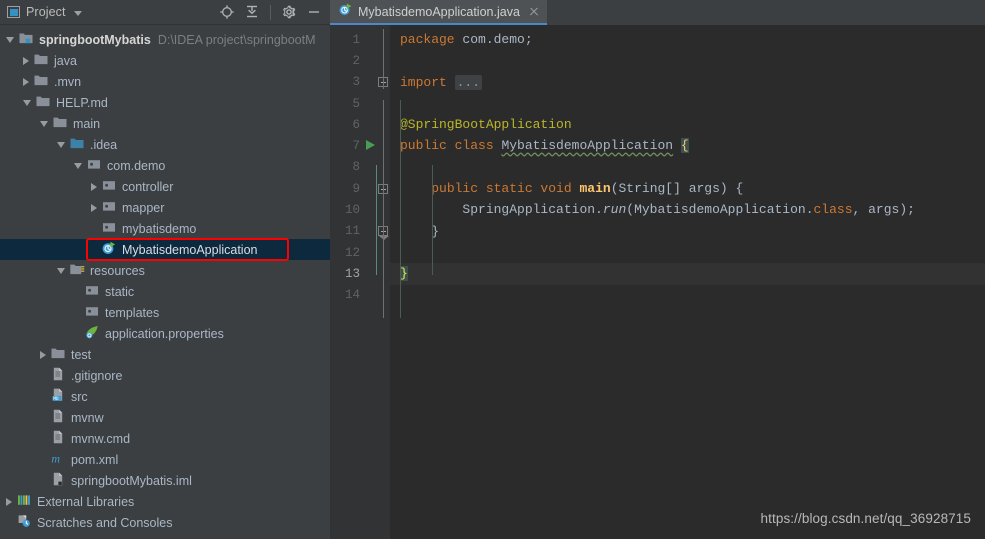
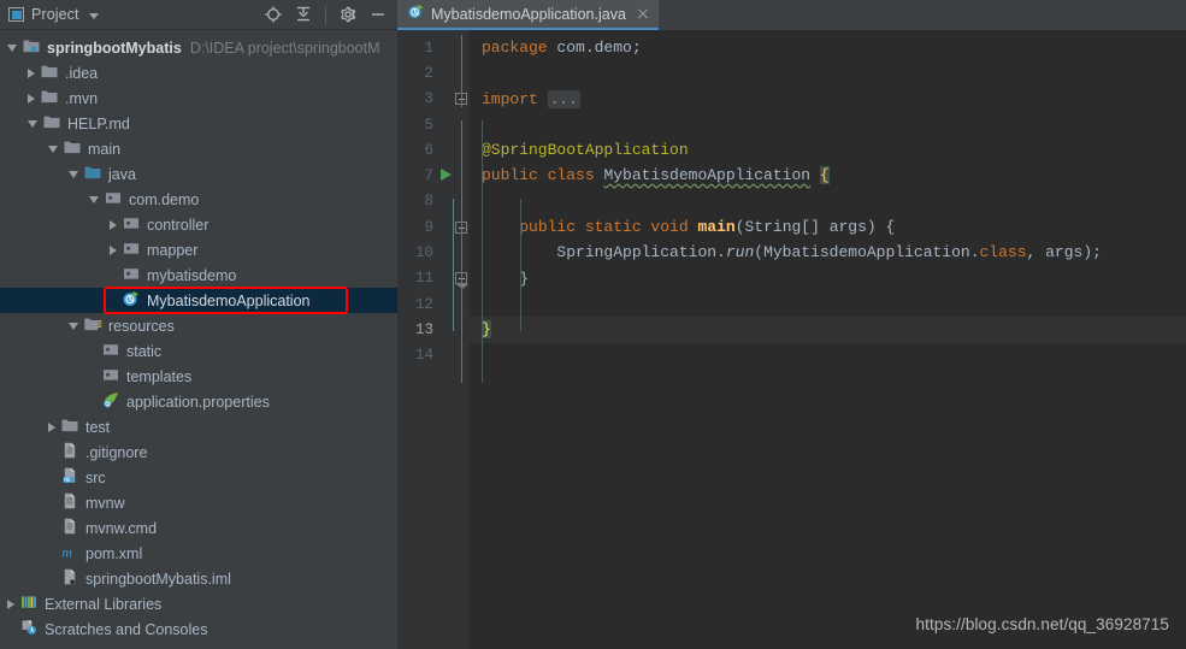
  Project
  springbootMybatis
  D:\IDEA project\springbootM
- java
+ .idea
  .mvn
  HELP.md
  main
- .idea
+ java
  com.demo
  controller
  mapper
  mybatisdemo
  MybatisdemoApplication
  resources
  static
  templates
  application.properties
  test
  .gitignore
  src
  mvnw
  mvnw.cmd
  m
  pom.xml
  springbootMybatis.iml
  External Libraries
  Scratches and Consoles
  MybatisdemoApplication.java
  1
  2
  3
  5
  6
  7
  8
  9
  10
  11
  12
  13
  14
  package com.demo;
  import ...
  @SpringBootApplication
  public class MybatisdemoApplication {
  public static void main(String[] args) {
  SpringApplication.run(MybatisdemoApplication.class, args);
  }
  }
  https://blog.csdn.net/qq_36928715
